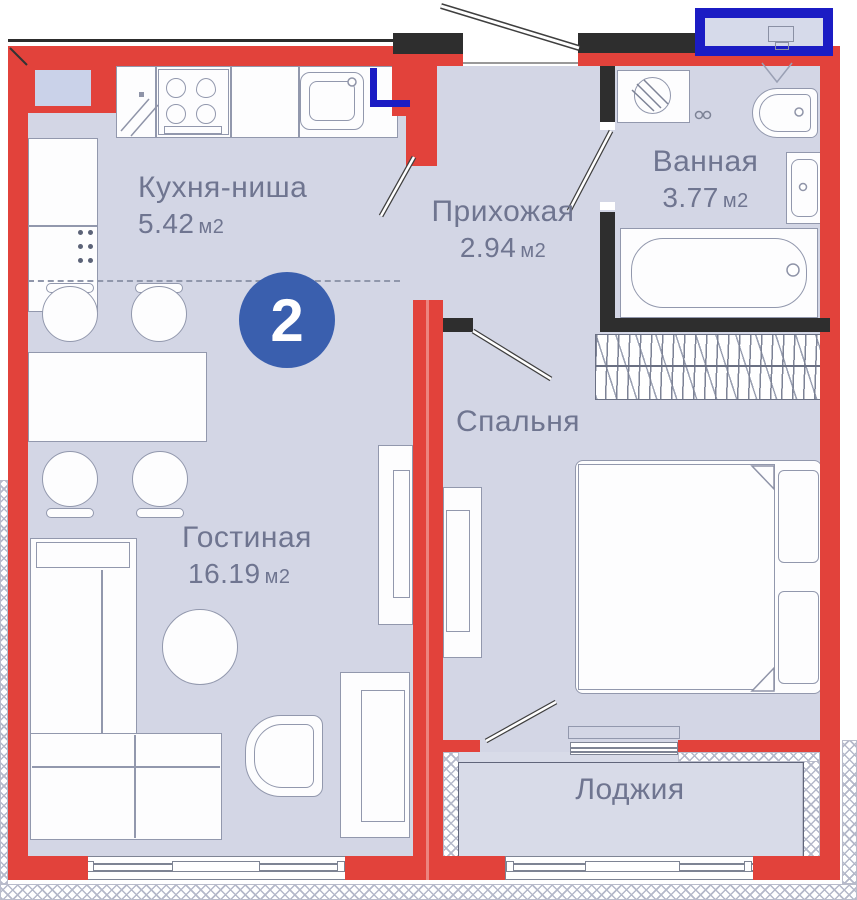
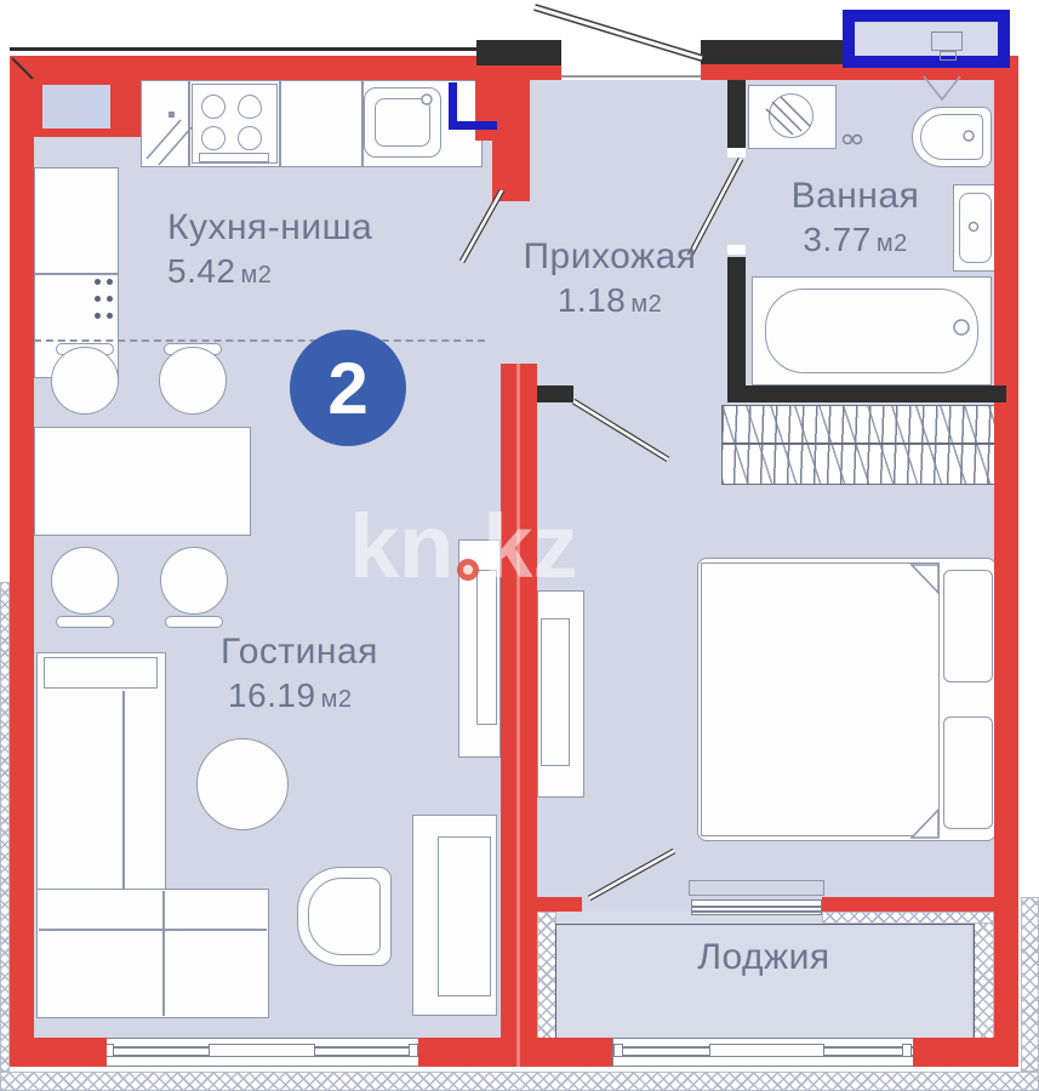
  Кухня-ниша
  5.42 м2
  Прихожая
- 2.94 м2
+ 1.18 м2
  Ванная
  3.77 м2
- Спальня
  Гостиная
  16.19 м2
  Лоджия
  2
+ kn
+ kz
